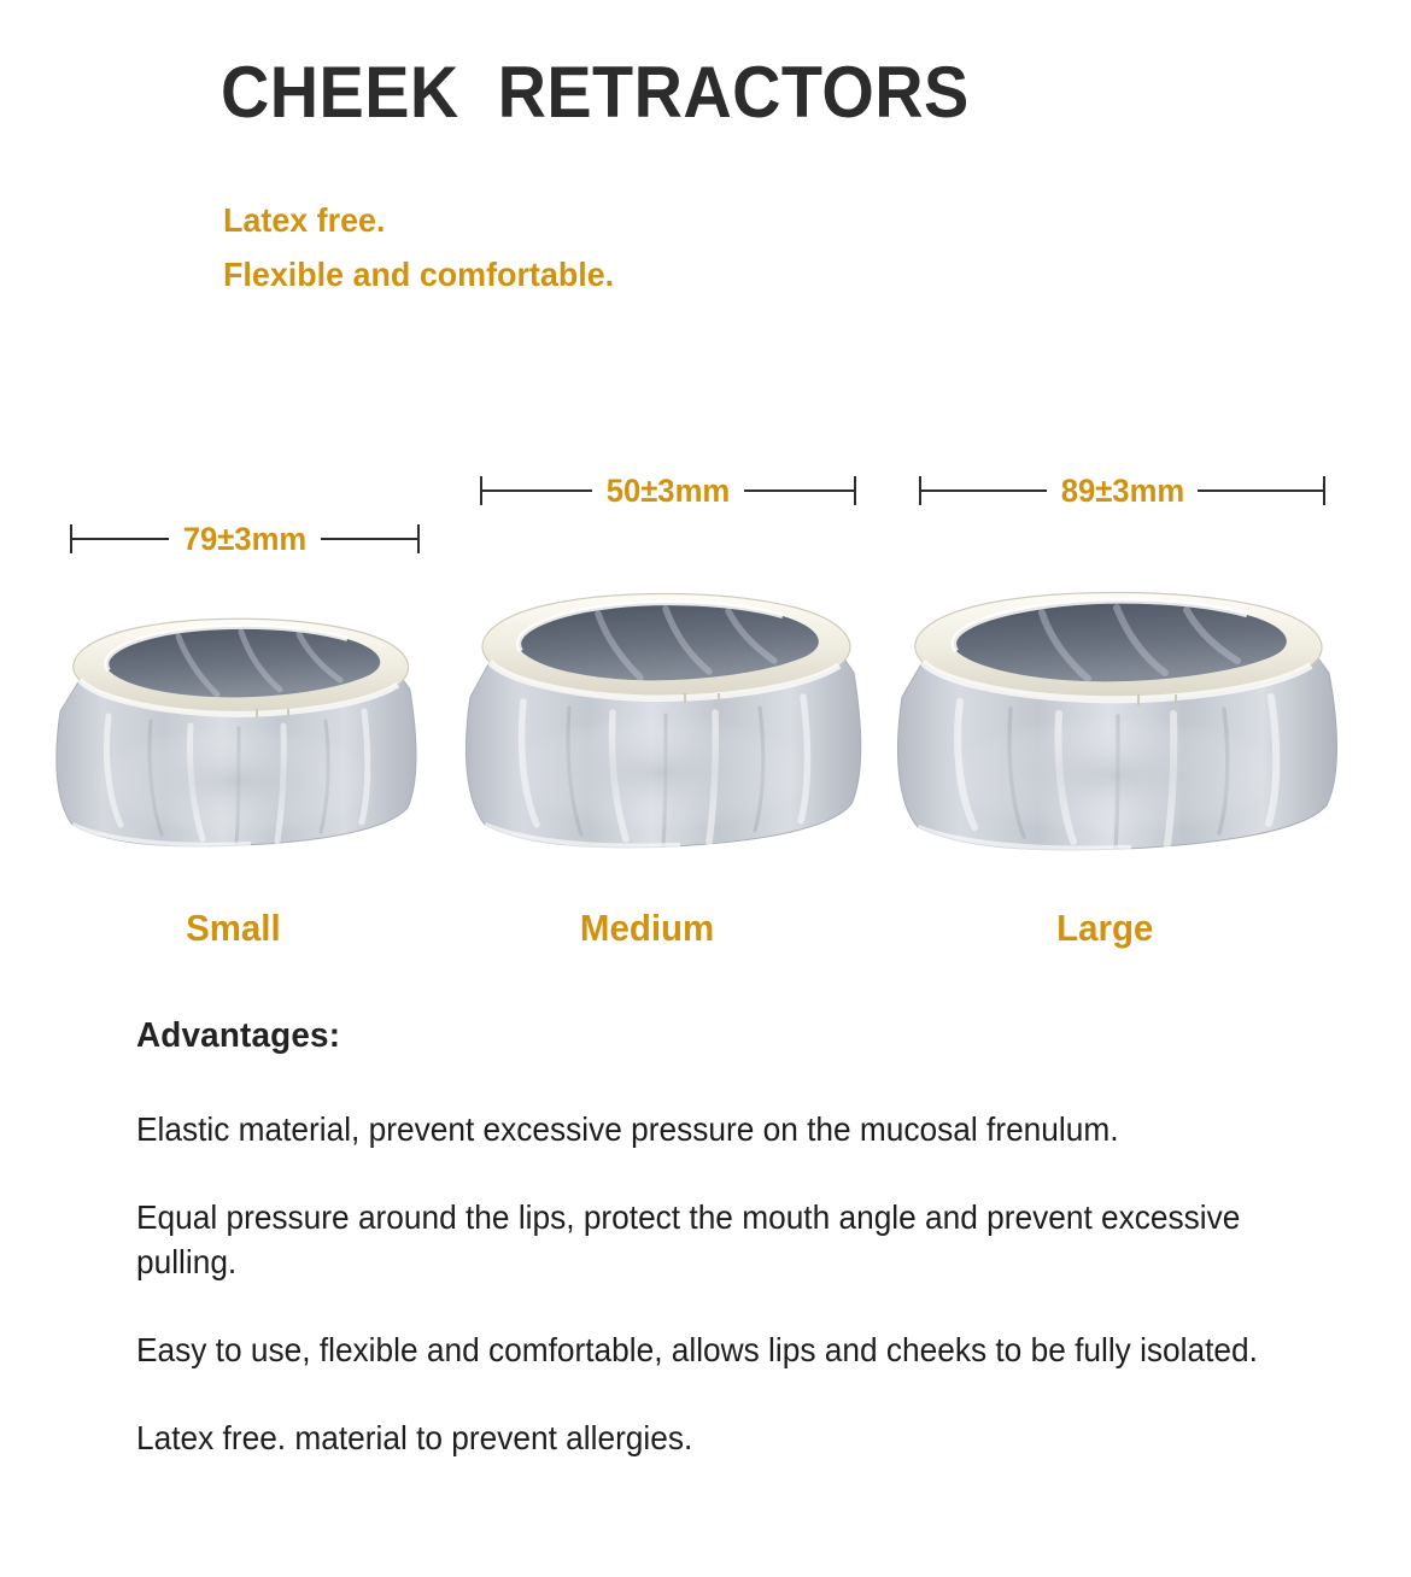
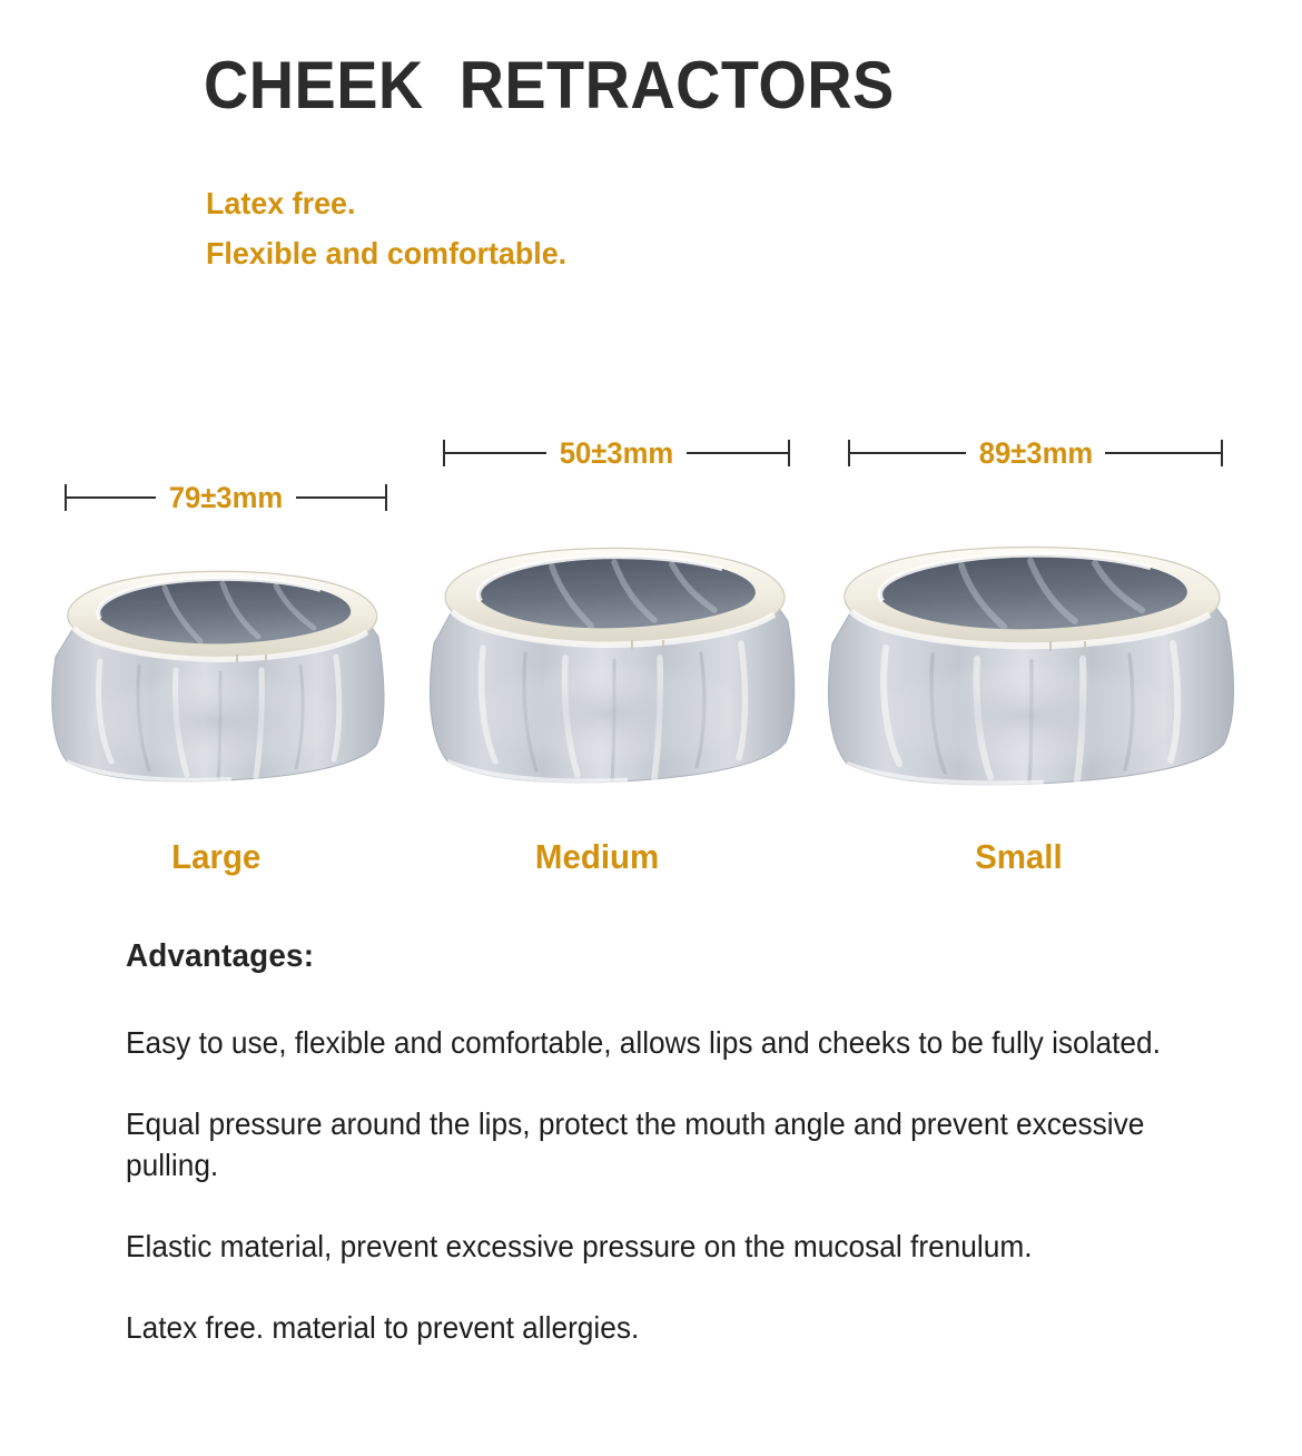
  CHEEK RETRACTORS
  Latex free.
  Flexible and comfortable.
  79±3mm
  50±3mm
  89±3mm
- Small
+ Large
  Medium
- Large
+ Small
  Advantages:
- Elastic material, prevent excessive pressure on the mucosal frenulum.
+ Easy to use, flexible and comfortable, allows lips and cheeks to be fully isolated.
  Equal pressure around the lips, protect the mouth angle and prevent excessive pulling.
- Easy to use, flexible and comfortable, allows lips and cheeks to be fully isolated.
+ Elastic material, prevent excessive pressure on the mucosal frenulum.
  Latex free. material to prevent allergies.
